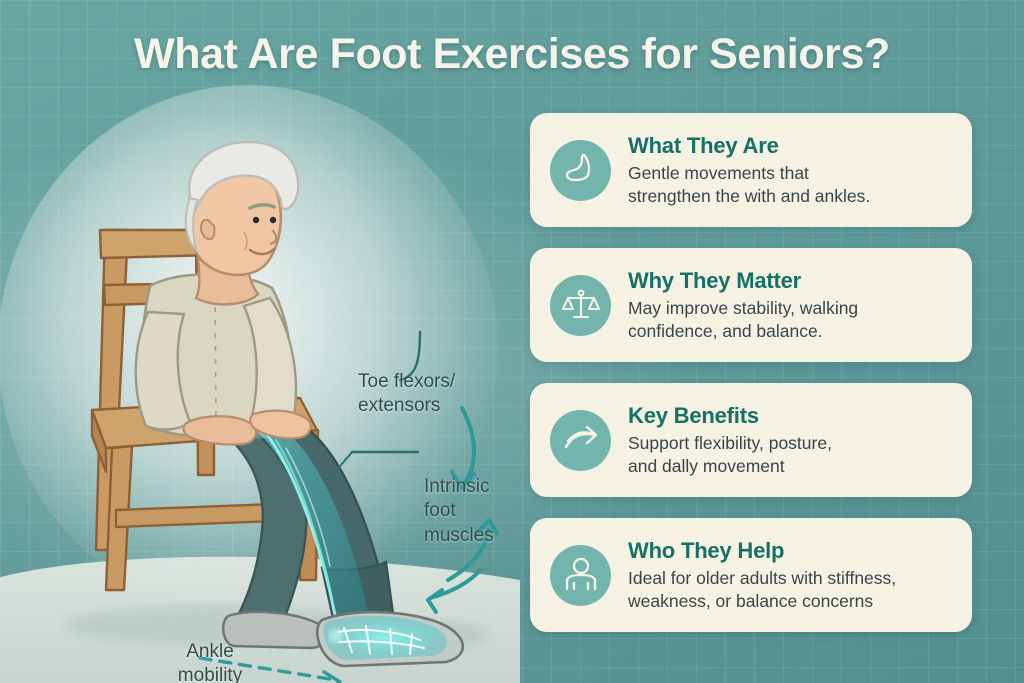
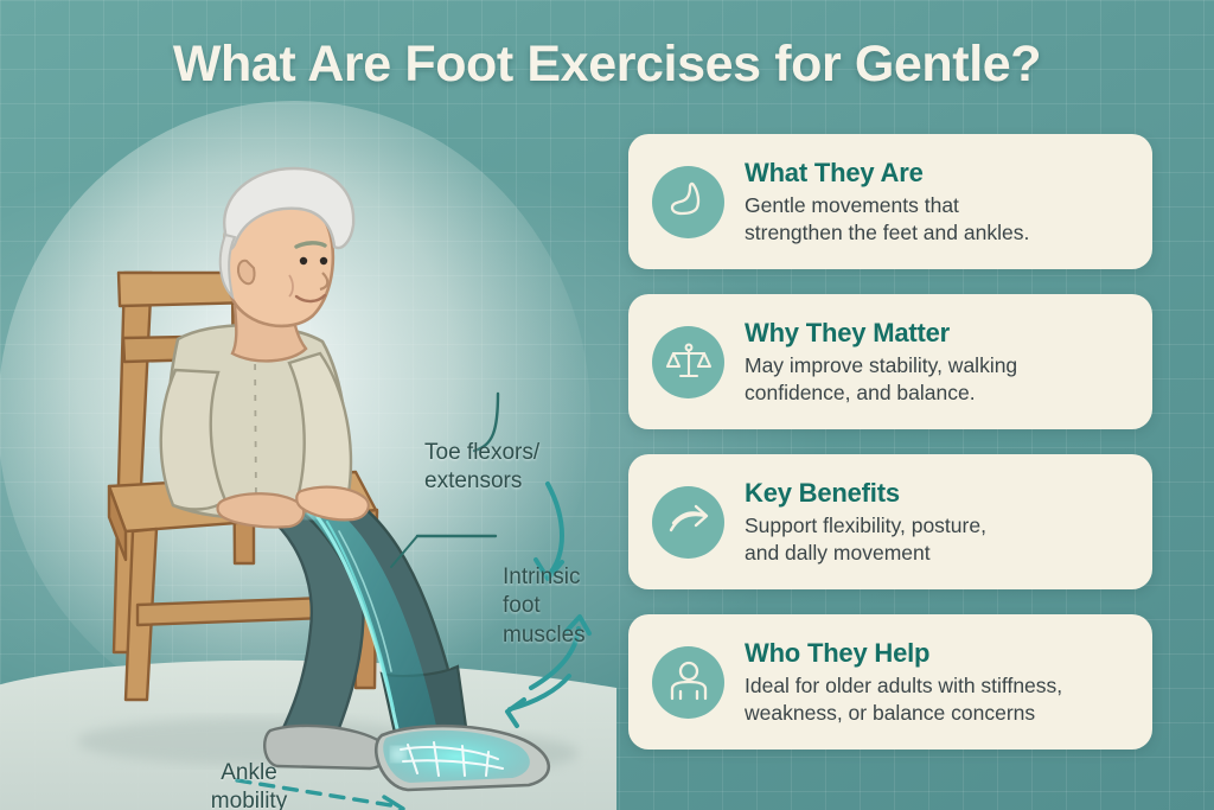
- What Are Foot Exercises for Seniors?
+ What Are Foot Exercises for Gentle?
  Toe flexors/
  extensors
  Intrinsic
  foot
  muscles
  Ankle
  mobility
  What They Are
  Gentle movements that
- strengthen the with and ankles.
+ strengthen the feet and ankles.
  Why They Matter
  May improve stability, walking
  confidence, and balance.
  Key Benefits
  Support flexibility, posture,
  and dally movement
  Who They Help
  Ideal for older adults with stiffness,
  weakness, or balance concerns
